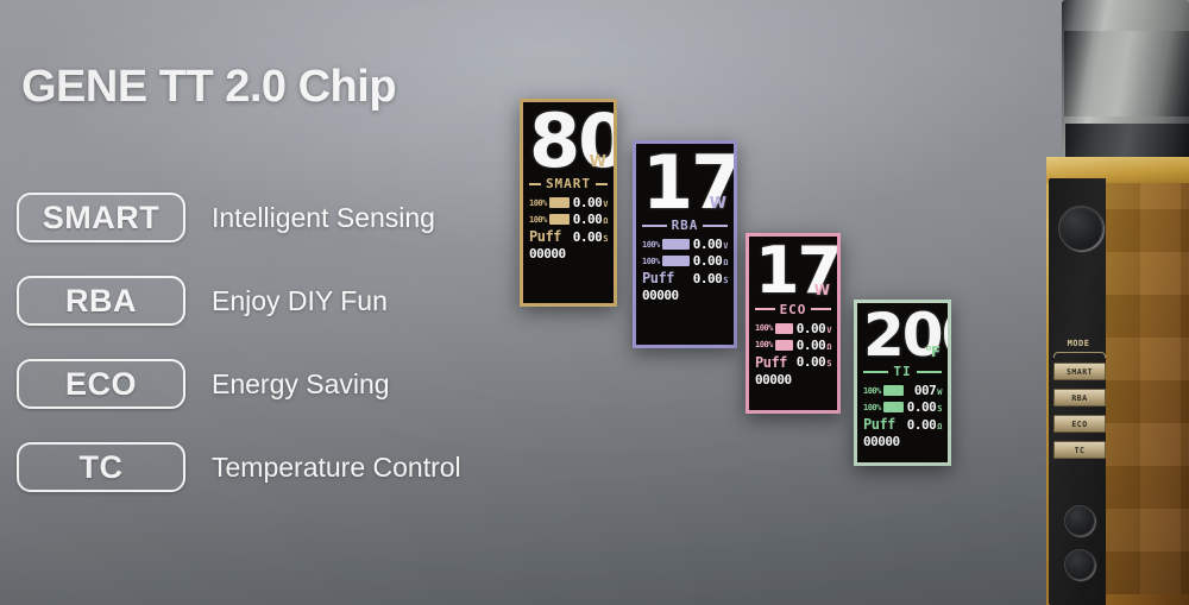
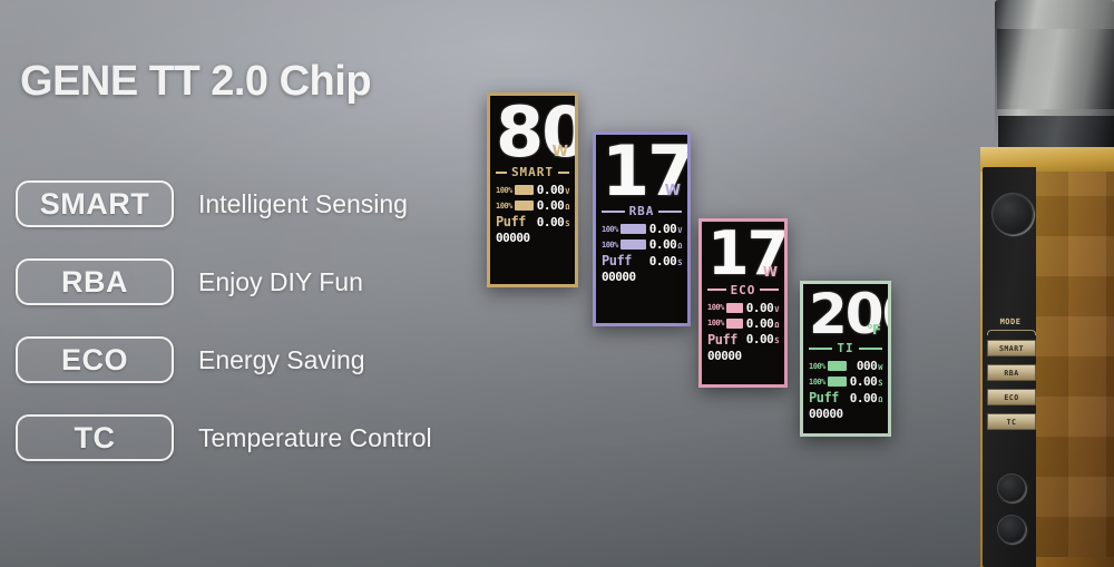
  GENE TT 2.0 Chip
  SMART
  Intelligent Sensing
  RBA
  Enjoy DIY Fun
  ECO
  Energy Saving
  TC
  Temperature Control
  80
  W
  SMART
  100%
  0.00 V
  100%
  0.00 Ω
  Puff
  0.00 S
  00000
  W
  RBA
  100%
  0.00 V
  100%
  0.00 Ω
  Puff
  0.00 S
  00000
  W
  ECO
  100%
  0.00 V
  100%
  0.00 Ω
  Puff
  0.00 S
  00000
  ℉
  TI
  100%
- 007 W
+ 000 W
  100%
  0.00 S
  Puff
  0.00 Ω
  00000
  MODE
  SMART
  RBA
  ECO
  TC
